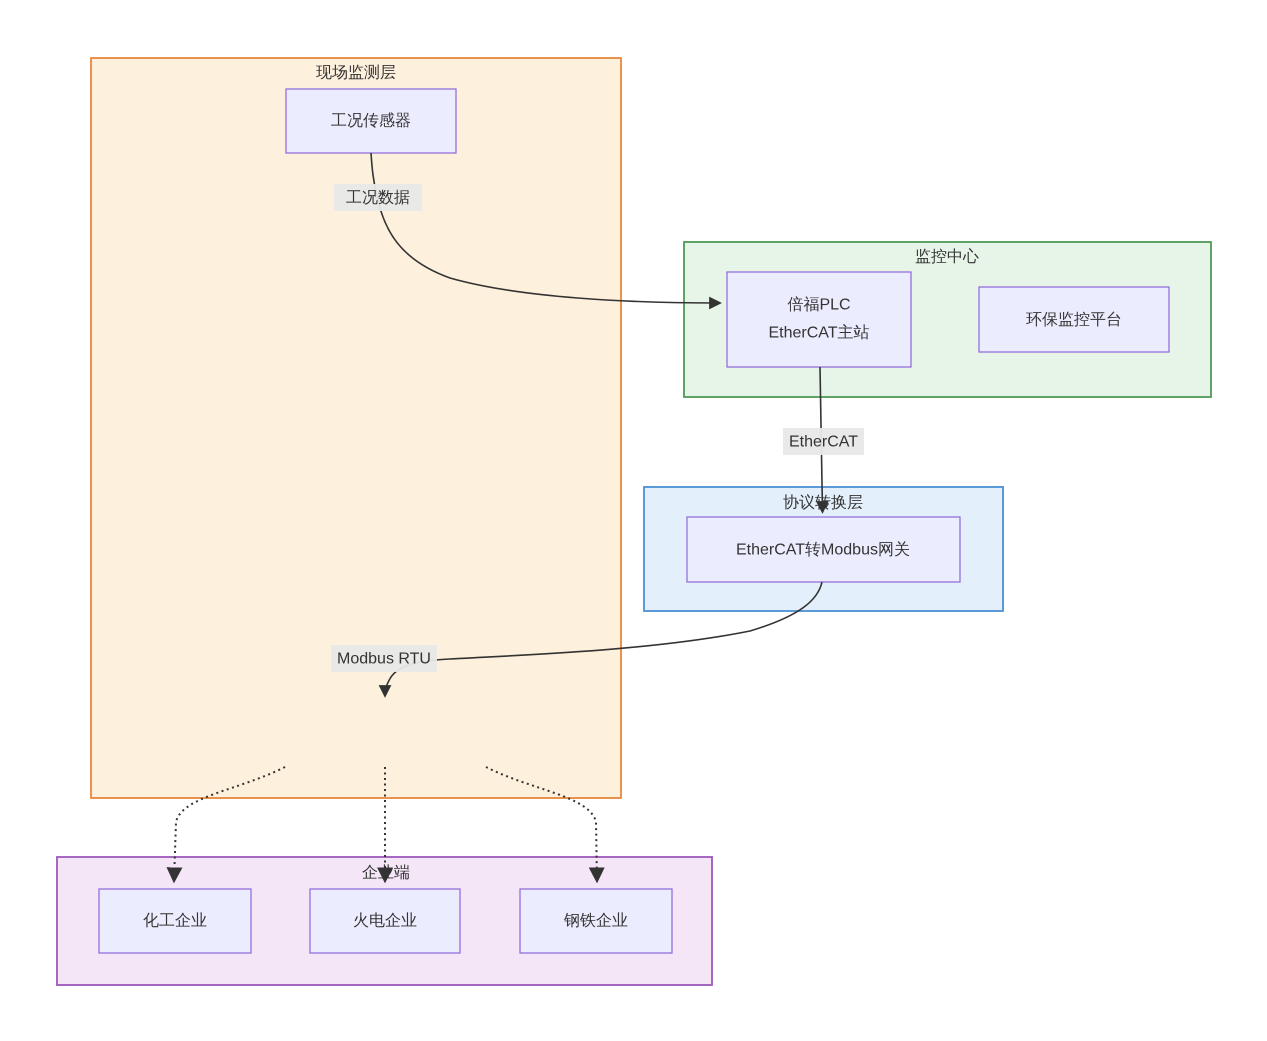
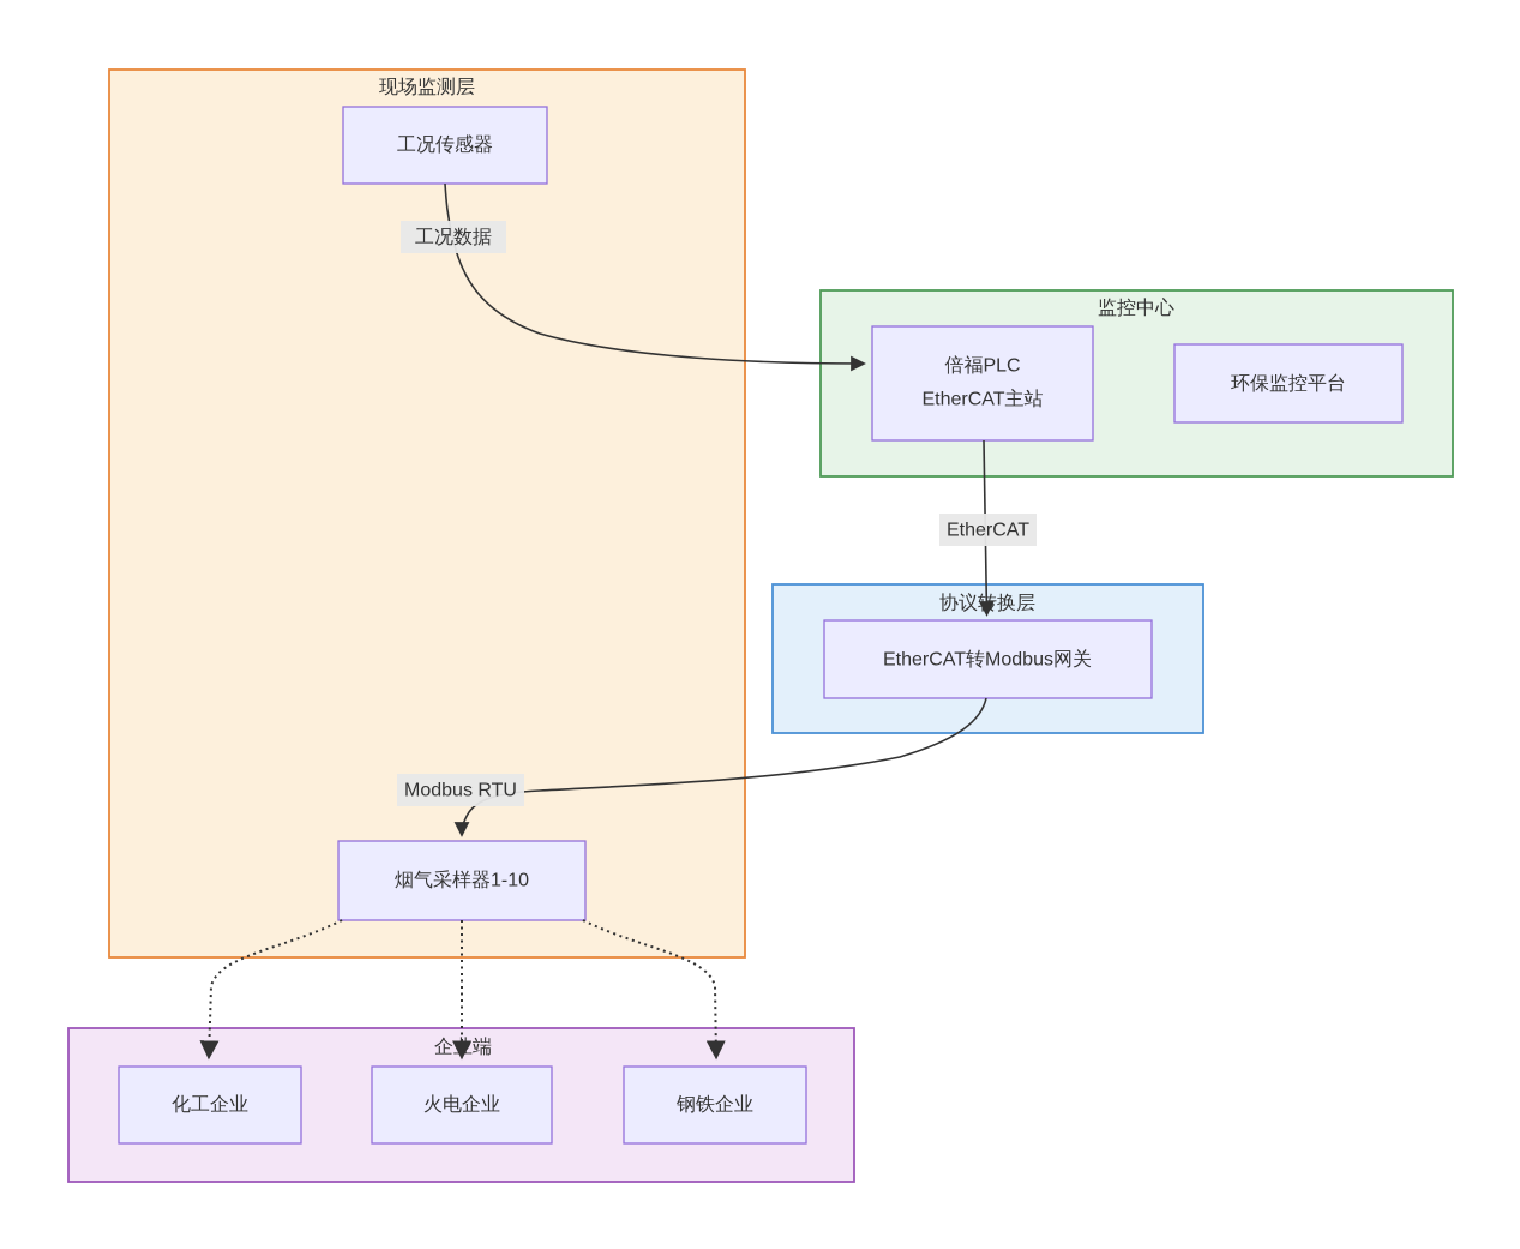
  现场监测层
  监控中心
  协议换层
  工况传感器
  倍福PLC
  EtherCAT主站
  环保监控平台
  EtherCAT转Modbus网关
+ 烟气采样器1-10
  化工企业
  火电企业
  钢铁企业
  工况数据
  EtherCAT
  Modbus RTU
